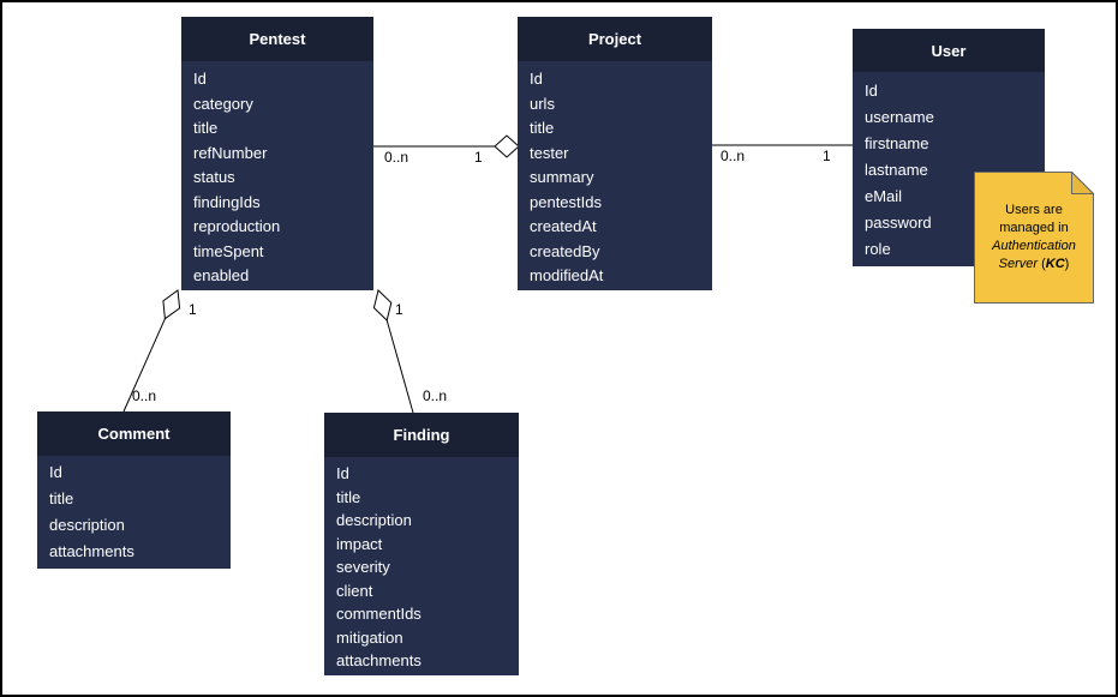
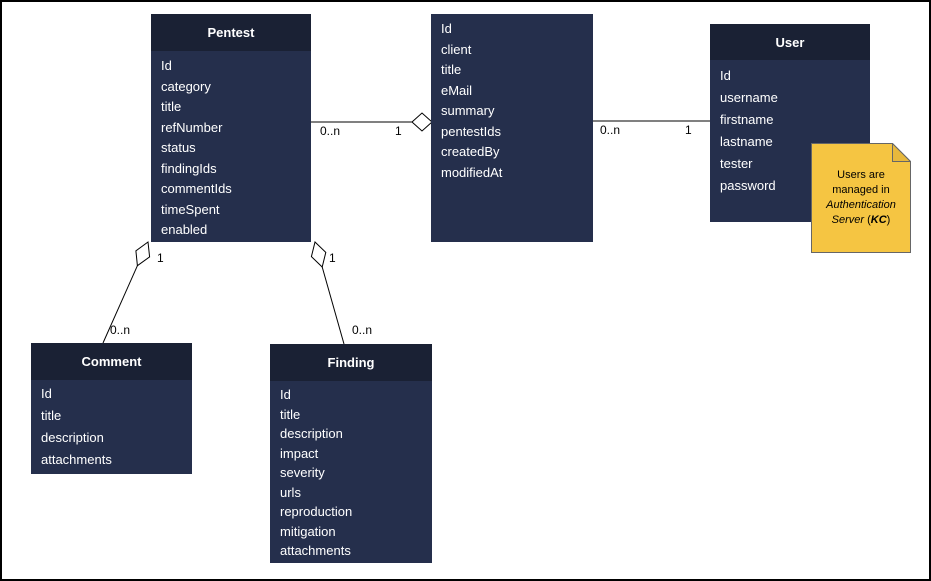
  Pentest
  Id
  category
  title
  refNumber
  status
  findingIds
- reproduction
+ commentIds
  timeSpent
  enabled
- Project
  Id
- urls
+ client
  title
- tester
+ eMail
  summary
  pentestIds
- createdAt
  createdBy
  modifiedAt
  User
  Id
  username
  firstname
  lastname
- eMail
+ tester
  password
- role
  Comment
  Id
  title
  description
  attachments
  Finding
  Id
  title
  description
  impact
  severity
- client
+ urls
- commentIds
+ reproduction
  mitigation
  attachments
  0..n
  1
  0..n
  1
  1
  0..n
  1
  0..n
  Users are managed in Authentication Server (KC)
